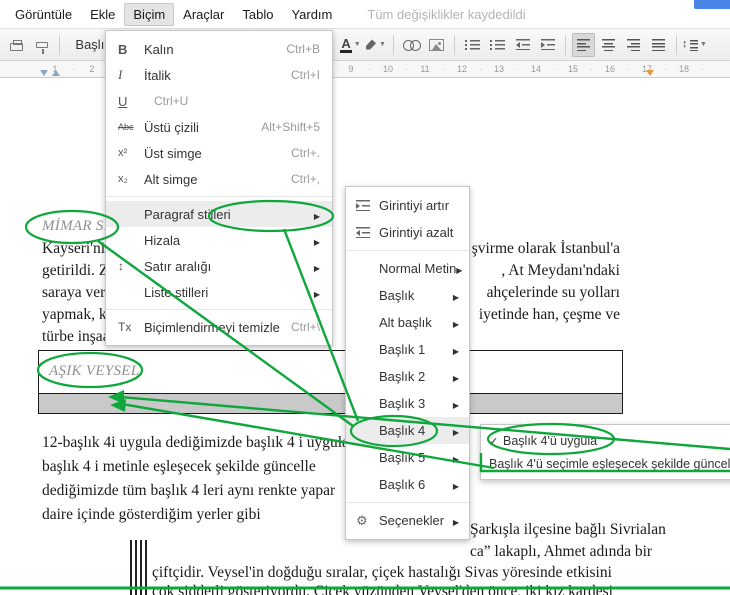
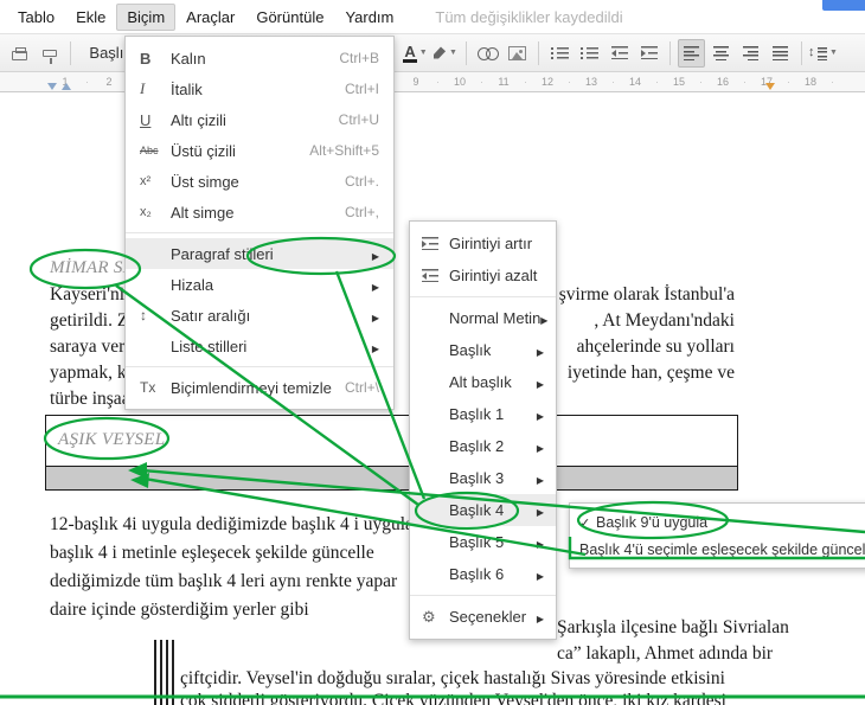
- Görüntüle
+ Tablo
  Ekle
  Biçim
  Araçlar
- Tablo
+ Görüntüle
  Yardım
  Tüm değişiklikler kaydedildi
  Başlı
  A
  1
  ·
  2
  9
  ·
  10
  ·
  11
  ·
  12
  ·
  13
  ·
  14
  ·
  15
  ·
  16
  ·
  17
  ·
  18
  ·
  Kayseri'ni
  şvirme olarak İstanbul'a
  getirildi. Z
  , At Meydanı'ndaki
  saraya ver
  ahçelerinde su yolları
  yapmak, k
  iyetinde han, çeşme ve
  türbe inşa
  AŞIK VEYSEL
  12-başlık 4i uygula dediğimizde başlık 4 i uygu
  başlık 4 i metinle eşleşecek şekilde güncelle
  dediğimizde tüm başlık 4 leri aynı renkte yapar
  daire içinde gösterdiğim yerler gibi
  Şarkışla ilçesine bağlı Sivrialan
  ca” lakaplı, Ahmet adında bir
  çiftçidir. Veysel'in doğduğu sıralar, çiçek hastalığı Sivas yöresinde etkisini
  çok şiddetli gösteriyordu. Çiçek yüzünden Veysel'den önce, iki kız kardesi
  B
  Kalın
  Ctrl+B
  I
  İtalik
  Ctrl+I
  U
+ Altı çizili
  Ctrl+U
  Abc
  Üstü çizili
  Alt+Shift+5
  x²
  Üst simge
  Ctrl+.
  x₂
  Alt simge
  Ctrl+,
  Paragraf stlleri
  Hizala
  ↕
  Satır aralığı
  List stilleri
  Tx
  Biçimlendirmeyi temizle
  Ctrl+\
  Girintiyi artır
  Girintiyi azalt
  Normal Metin
  Başlık
  Alt başlık
  Başlık 1
  Başlık 2
  Başlık 3
  Başlık 4
  Başlık 5
  Başlık 6
  ⚙
  Seçenekler
- Başlık 4'ü uygula
+ Başlık 9'ü uygula
  Başlık 4'ü seçimle eşleşecek şekilde güncel
